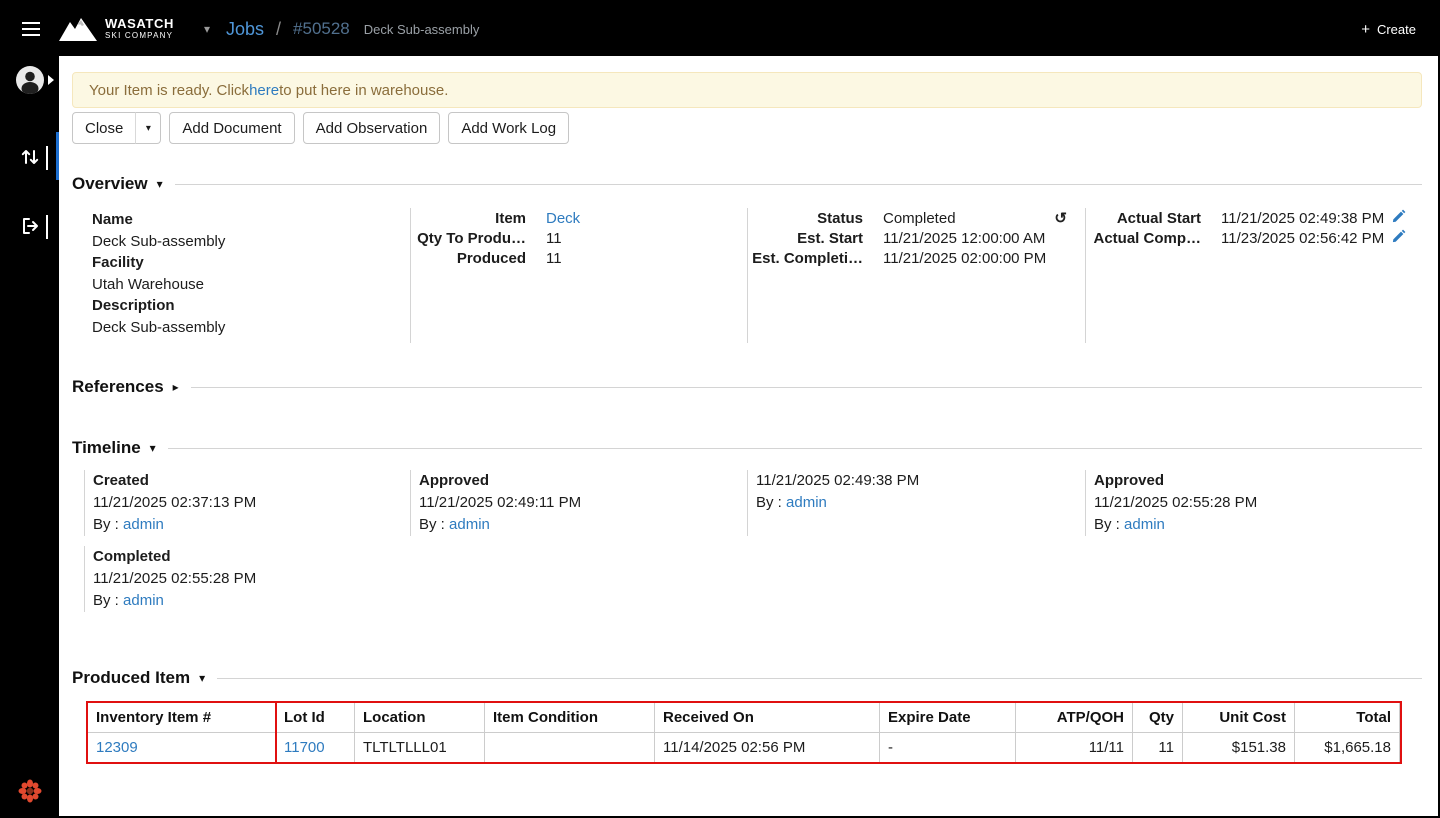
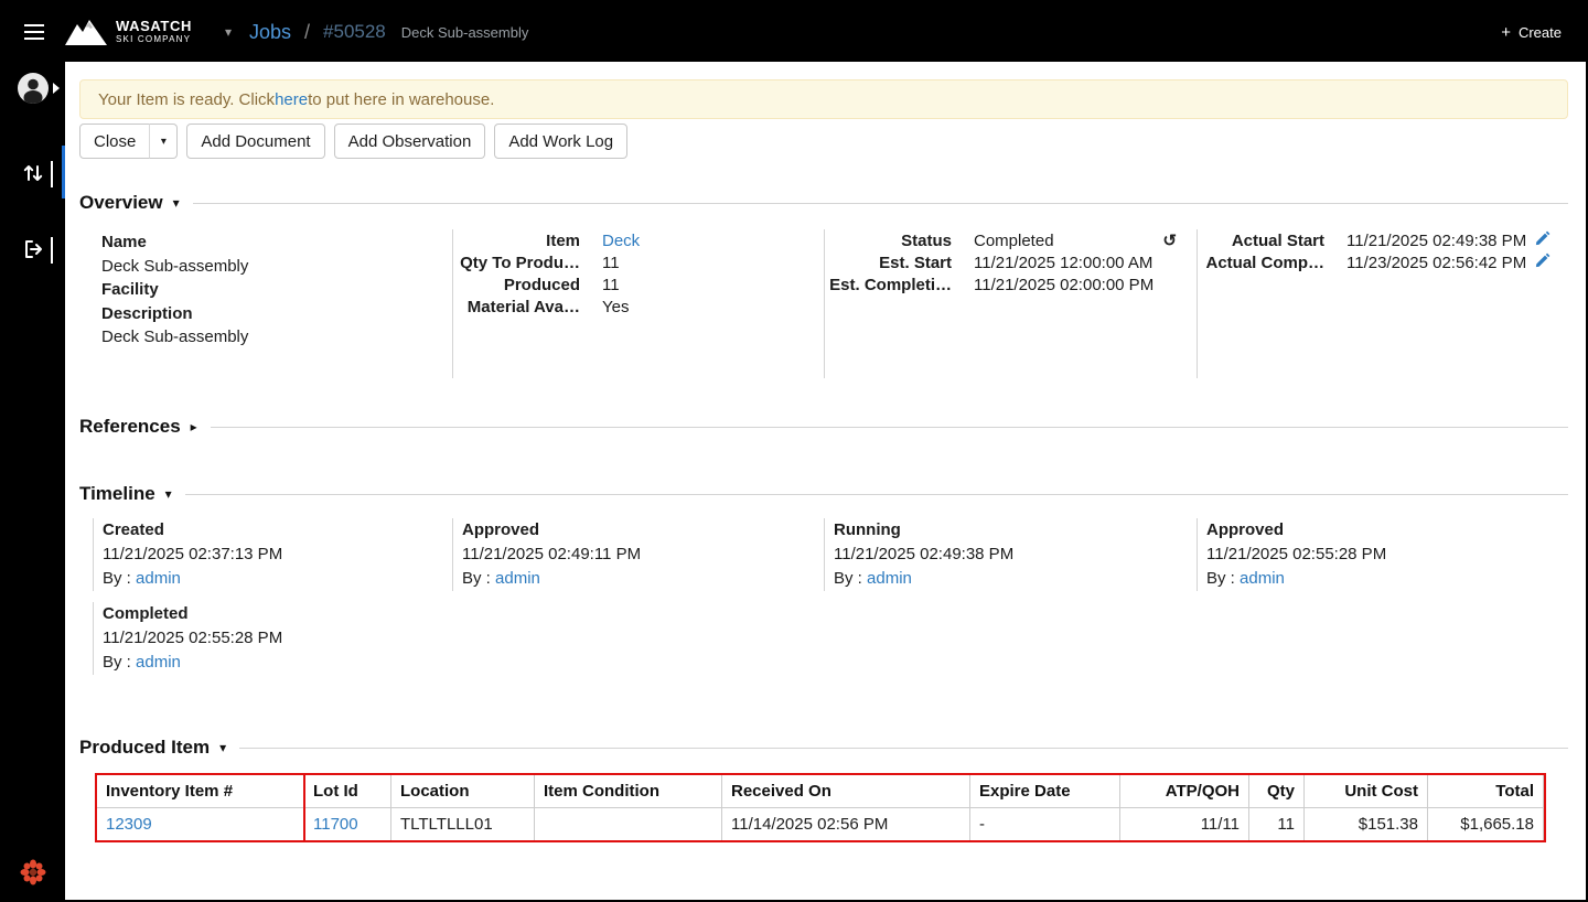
  WASATCH
  SKI COMPANY
  ▾
  Jobs
  /
  #50528
  Deck Sub-assembly
  +
  Create
  Your Item is ready. Click
  here
  to put here in warehouse.
  Close
  ▾
  Add Document
  Add Observation
  Add Work Log
  Overview
  ▾
  Name
  Deck Sub-assembly
  Facility
- Utah Warehouse
  Description
  Deck Sub-assembly
  Item
  Deck
  Qty To Produ…
  11
  Produced
  11
+ Material Ava…
+ Yes
  Status
  Completed
  ↺
  Est. Start
  11/21/2025 12:00:00 AM
  Est. Completi…
  11/21/2025 02:00:00 PM
  Actual Start
  11/21/2025 02:49:38 PM
  Actual Comp…
  11/23/2025 02:56:42 PM
  References
  ▸
  Timeline
  ▾
  Created
  11/21/2025 02:37:13 PM
  By : admin
  Approved
  11/21/2025 02:49:11 PM
  By : admin
+ Running
  11/21/2025 02:49:38 PM
  By : admin
  Approved
  11/21/2025 02:55:28 PM
  By : admin
  Completed
  11/21/2025 02:55:28 PM
  By : admin
  Produced Item
  ▾
  Inventory Item #	Lot Id	Location	Item Condition	Received On	Expire Date	ATP/QOH	Qty	Unit Cost	Total
  12309	11700	TLTLTLLL01		11/14/2025 02:56 PM	-	11/11	11	$151.38	$1,665.18
